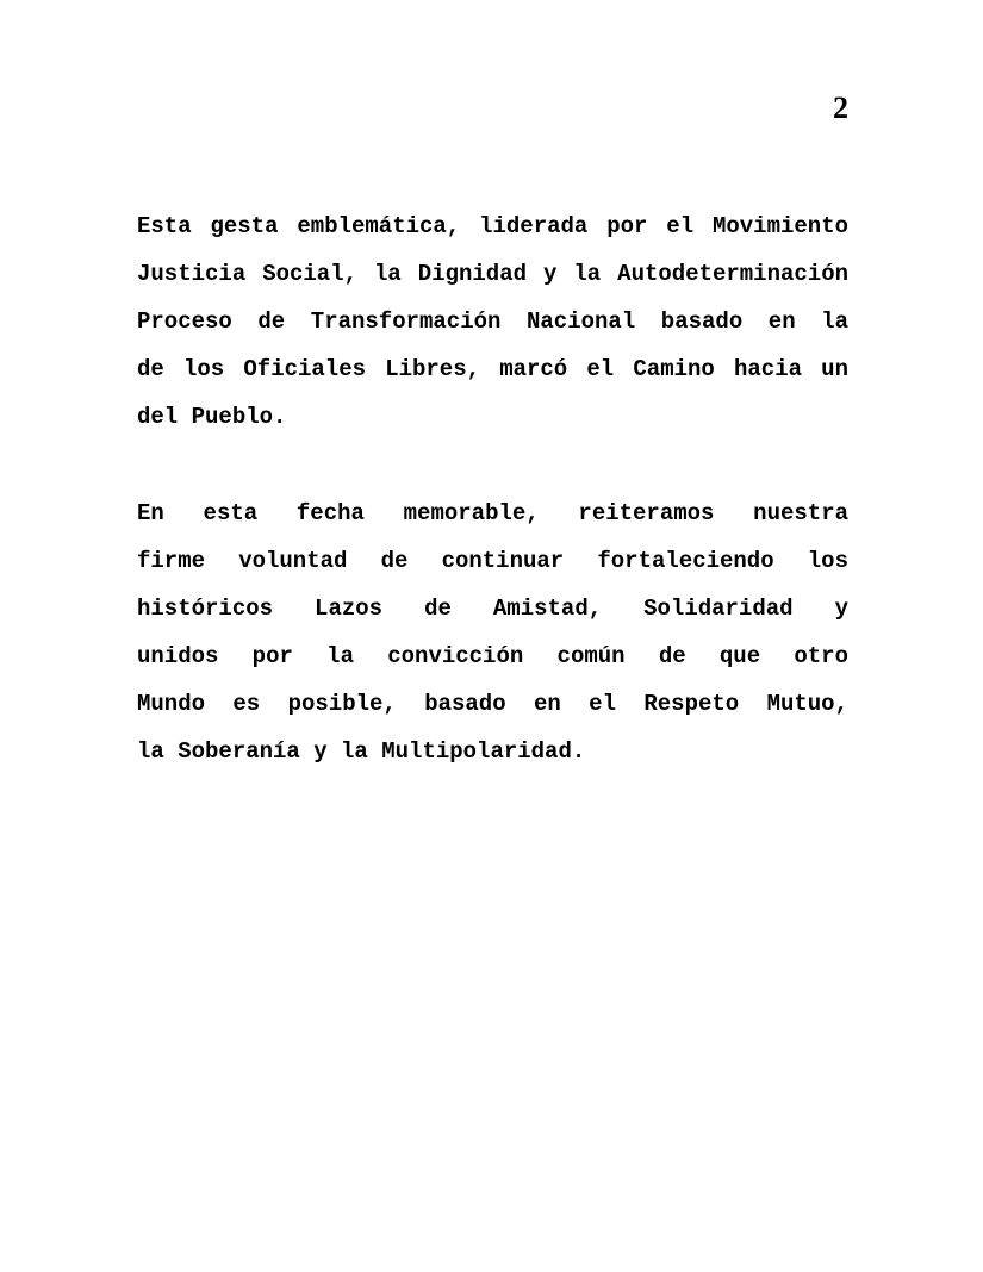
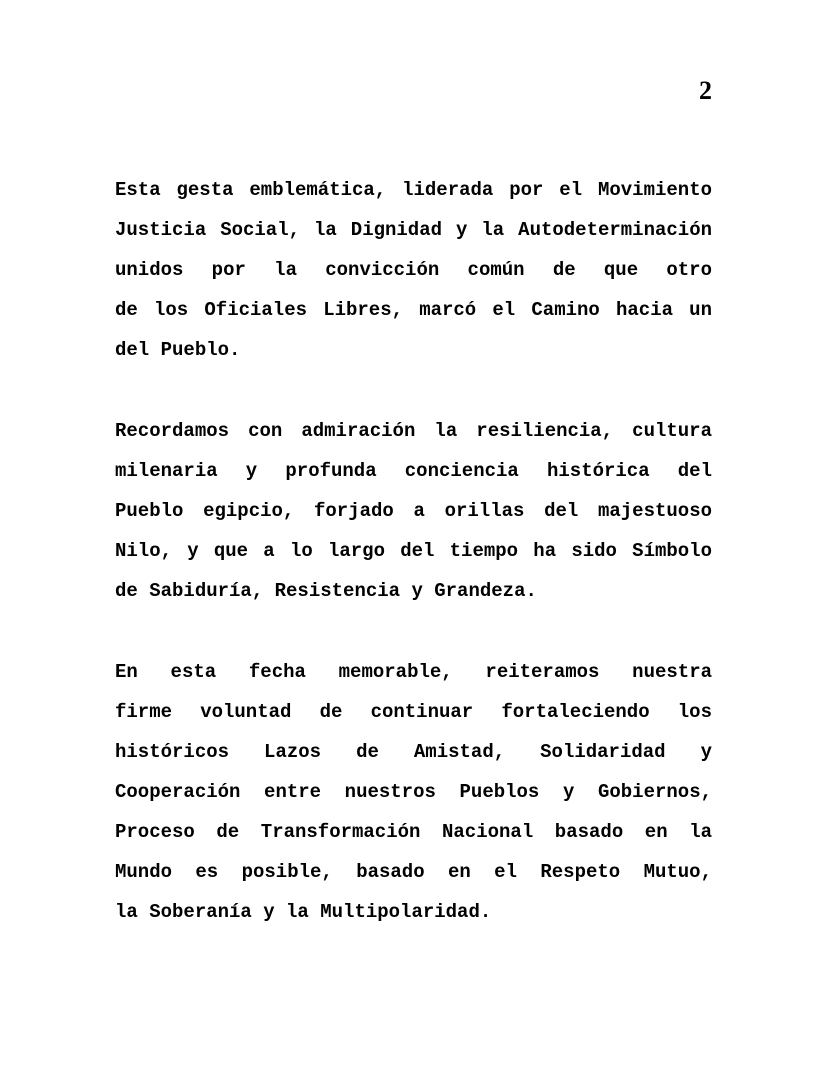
  2
  Esta gesta emblemática, liderada por el Movimiento
  Justicia Social, la Dignidad y la Autodeterminación
- Proceso de Transformación Nacional basado en la
+ unidos por la convicción común de que otro
  de los Oficiales Libres, marcó el Camino hacia un
  del Pueblo.
+ Recordamos con admiración la resiliencia, cultura
+ milenaria y profunda conciencia histórica del
+ Pueblo egipcio, forjado a orillas del majestuoso
+ Nilo, y que a lo largo del tiempo ha sido Símbolo
+ de Sabiduría, Resistencia y Grandeza.
  En esta fecha memorable, reiteramos nuestra
  firme voluntad de continuar fortaleciendo los
  históricos Lazos de Amistad, Solidaridad y
+ Cooperación entre nuestros Pueblos y Gobiernos,
- unidos por la convicción común de que otro
+ Proceso de Transformación Nacional basado en la
  Mundo es posible, basado en el Respeto Mutuo,
  la Soberanía y la Multipolaridad.
